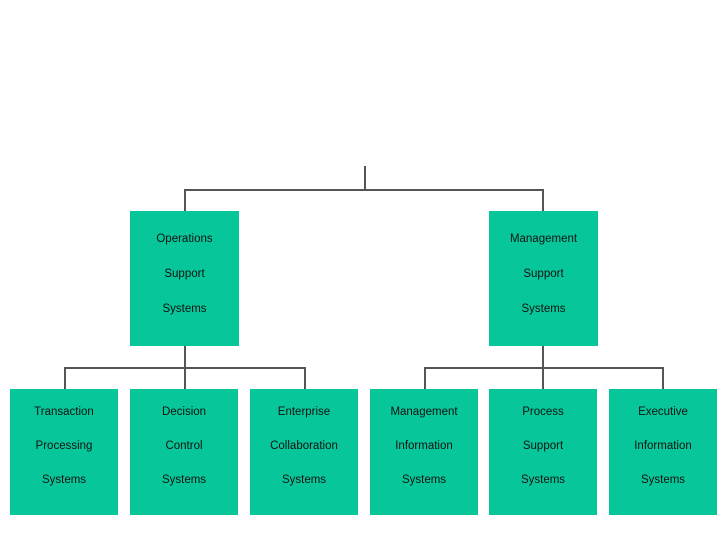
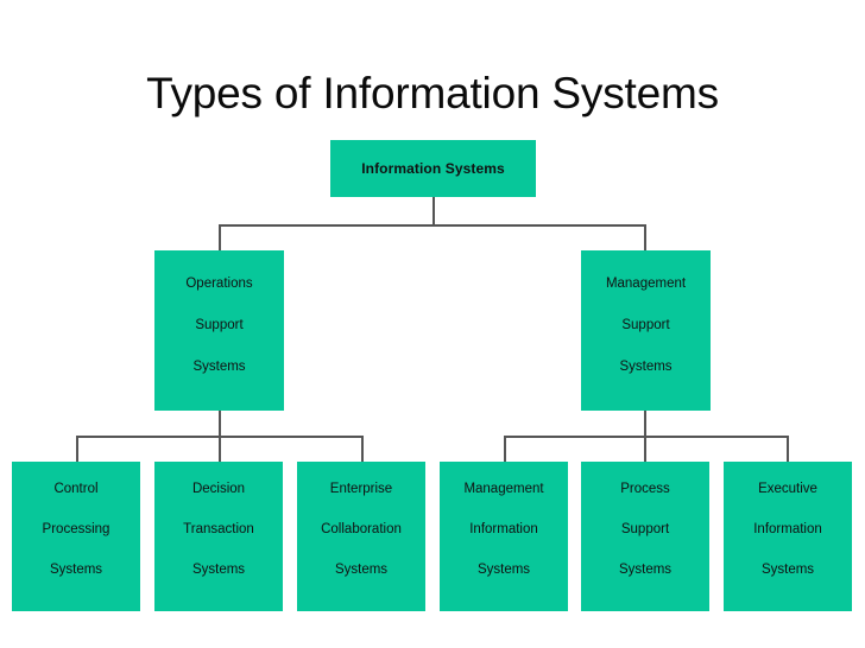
+ Types of Information Systems
+ Information Systems
  Operations
  Support
  Systems
  Management
  Support
  Systems
- Transaction
+ Control
  Processing
  Systems
  Decision
- Control
+ Transaction
  Systems
  Enterprise
  Collaboration
  Systems
  Management
  Information
  Systems
  Process
  Support
  Systems
  Executive
  Information
  Systems
